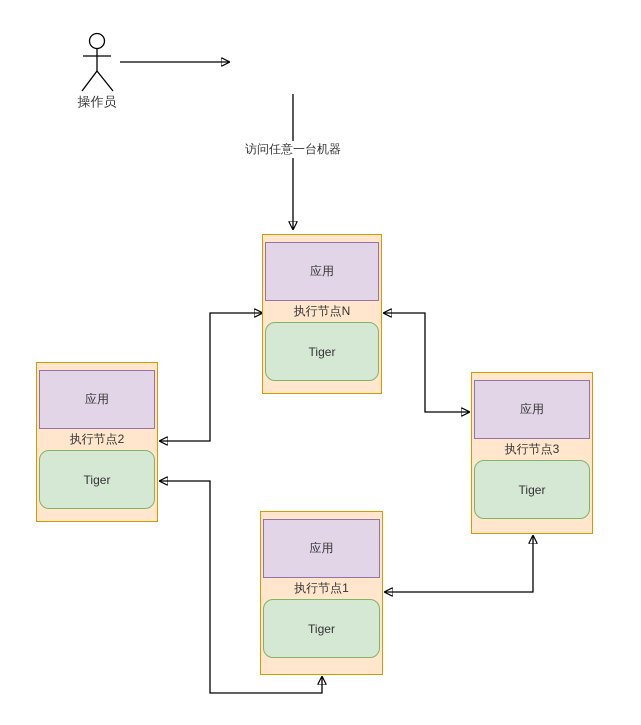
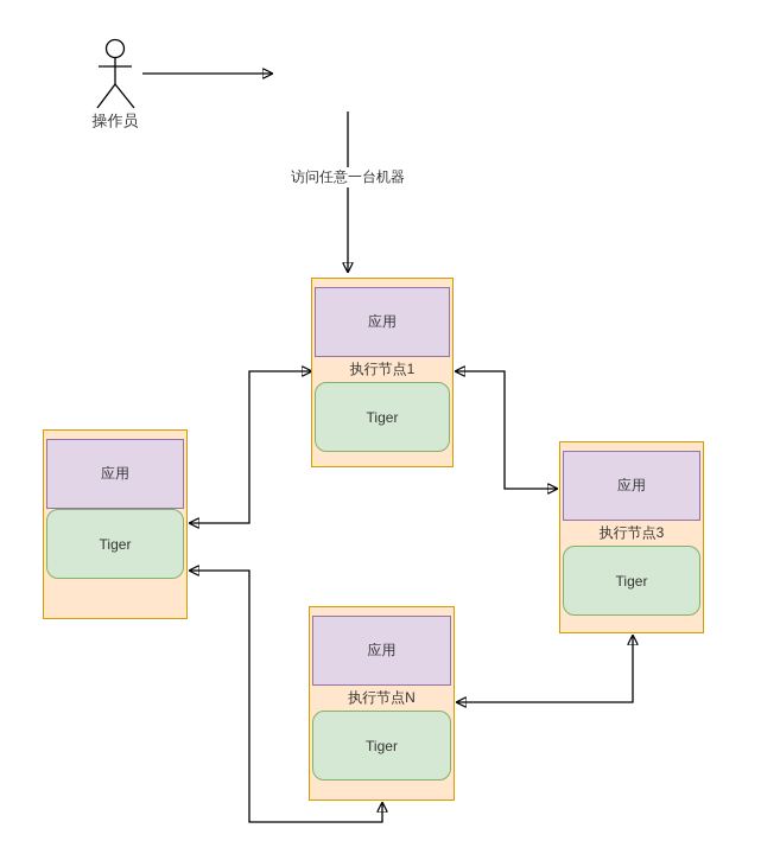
  操作员
  访问任意一台机器
  应用
- 执行节点N
+ 执行节点1
  Tiger
  应用
- 执行节点2
  Tiger
  应用
  执行节点3
  Tiger
  应用
- 执行节点1
+ 执行节点N
  Tiger
